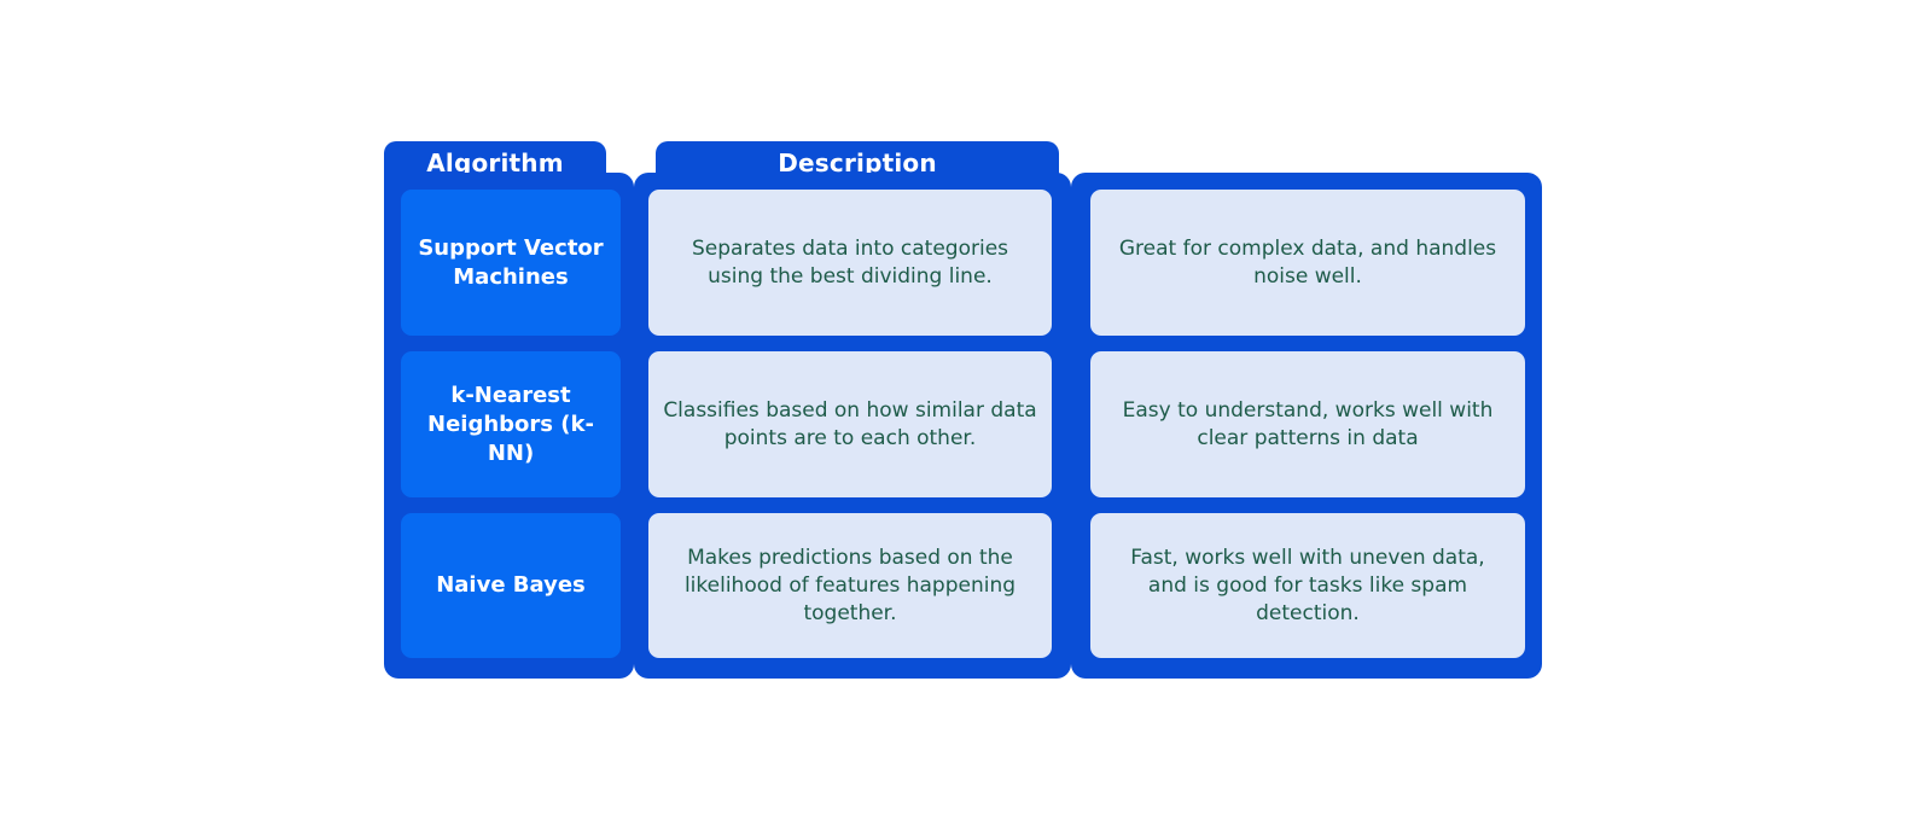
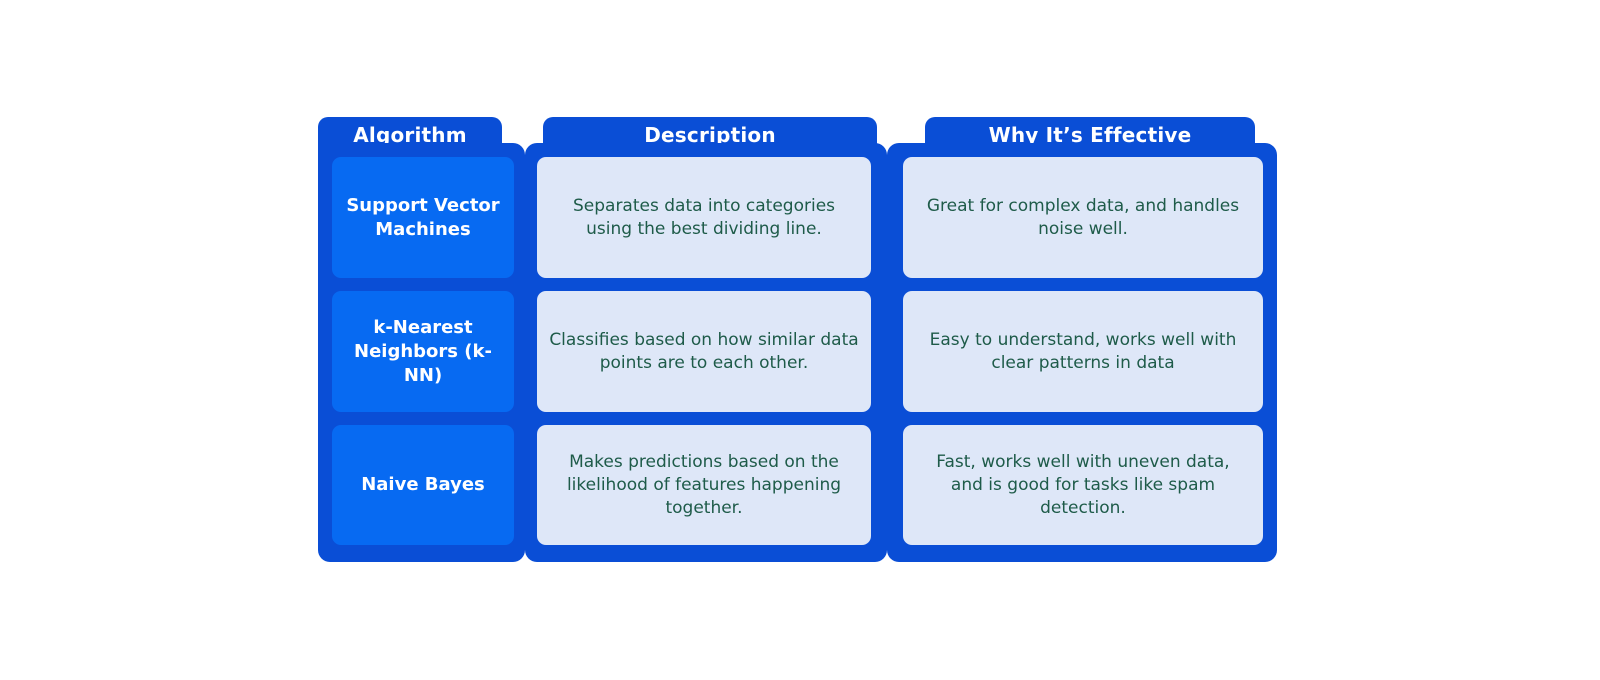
  Algorithm
  Description
+ Why It’s Effective
  Support Vector
  Machines
  Separates data into categories
  using the best dividing line.
  Great for complex data, and handles
  noise well.
  k-Nearest
  Neighbors (k-
  NN)
  Classifies based on how similar data
  points are to each other.
  Easy to understand, works well with
  clear patterns in data
  Naive Bayes
  Makes predictions based on the
  likelihood of features happening
  together.
  Fast, works well with uneven data,
  and is good for tasks like spam
  detection.
